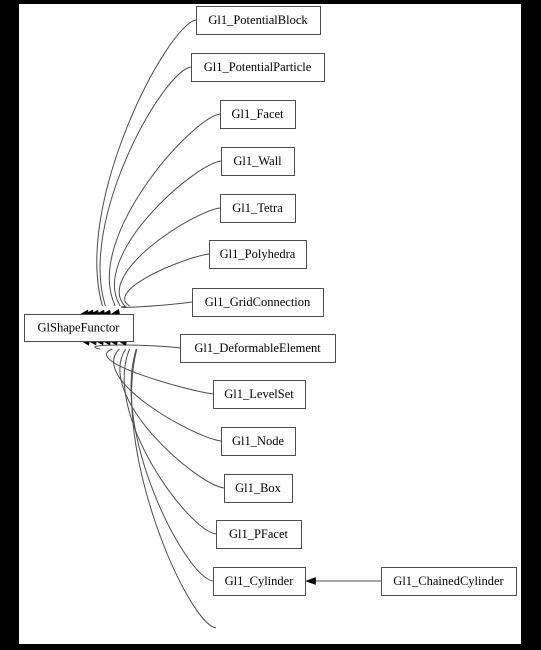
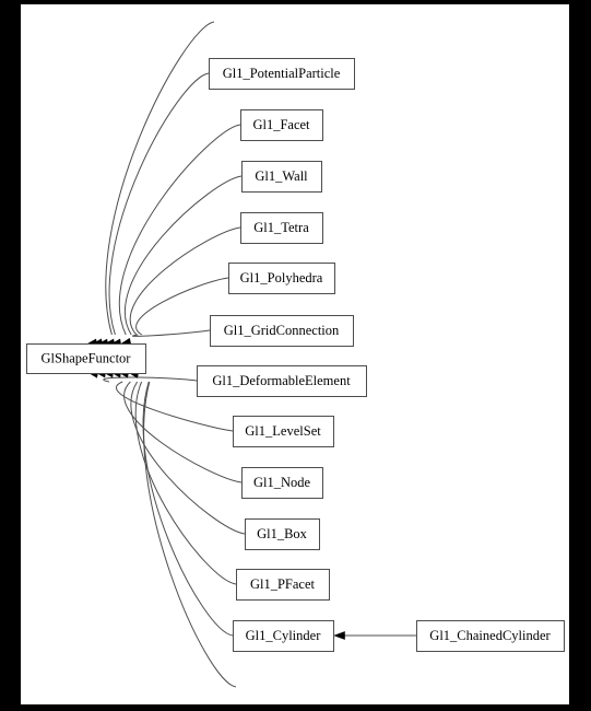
- Gl1_PotentialBlock
  Gl1_PotentialParticle
  Gl1_Facet
  Gl1_Wall
  Gl1_Tetra
  Gl1_Polyhedra
  Gl1_GridConnection
  Gl1_DeformableElement
  Gl1_LevelSet
  Gl1_Node
  Gl1_Box
  Gl1_PFacet
  Gl1_Cylinder
  Gl1_ChainedCylinder
  GlShapeFunctor
